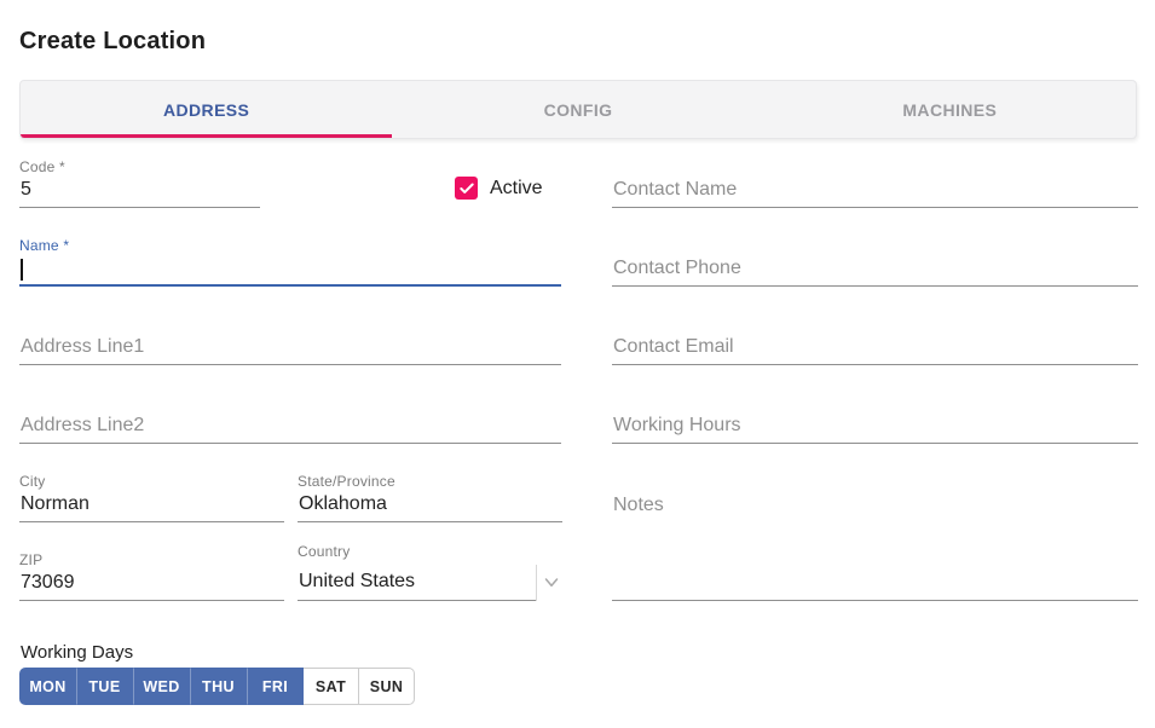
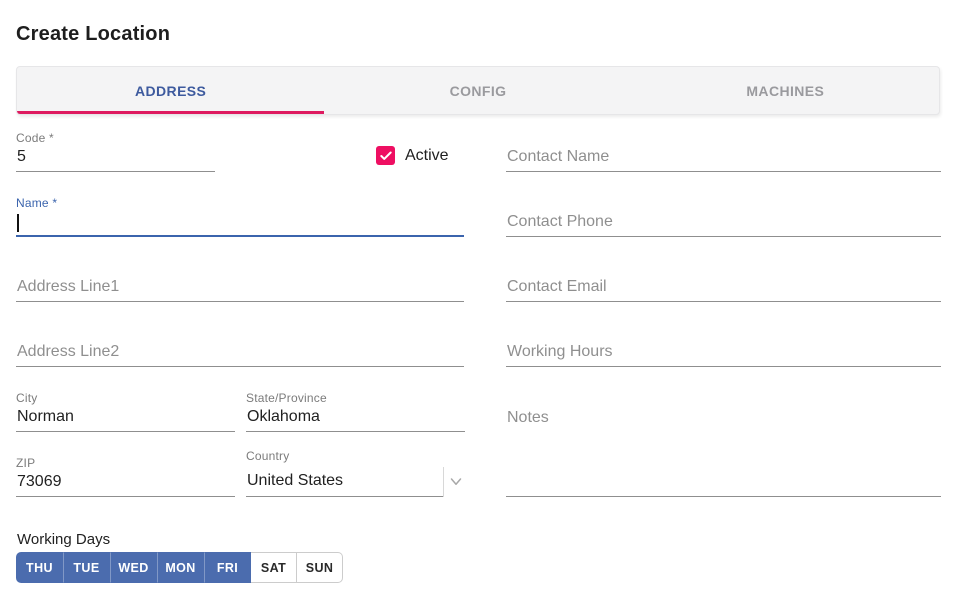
  Create Location
  ADDRESS
  CONFIG
  MACHINES
  Code *
  5
  Active
  Name *
  Address Line1
  Address Line2
  City
  Norman
  State/Province
  Oklahoma
  ZIP
  73069
  Country
  United States
  Contact Name
  Contact Phone
  Contact Email
  Working Hours
  Notes
  Working Days
- MON
+ THU
  TUE
  WED
- THU
+ MON
  FRI
  SAT
  SUN
